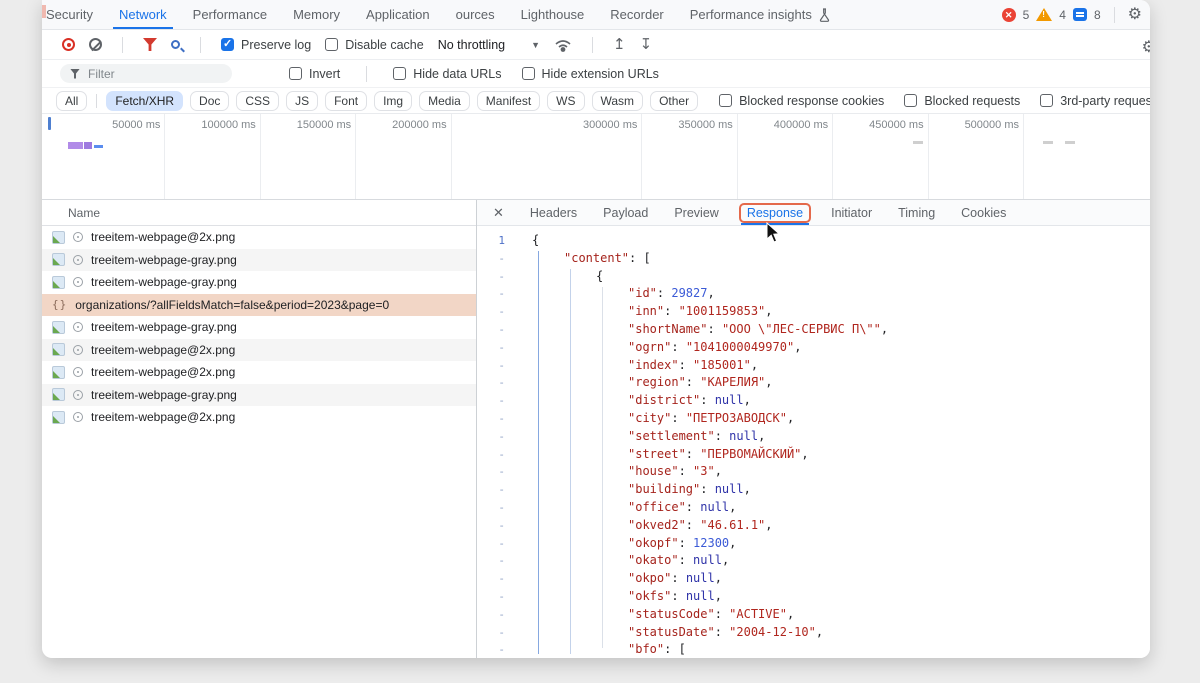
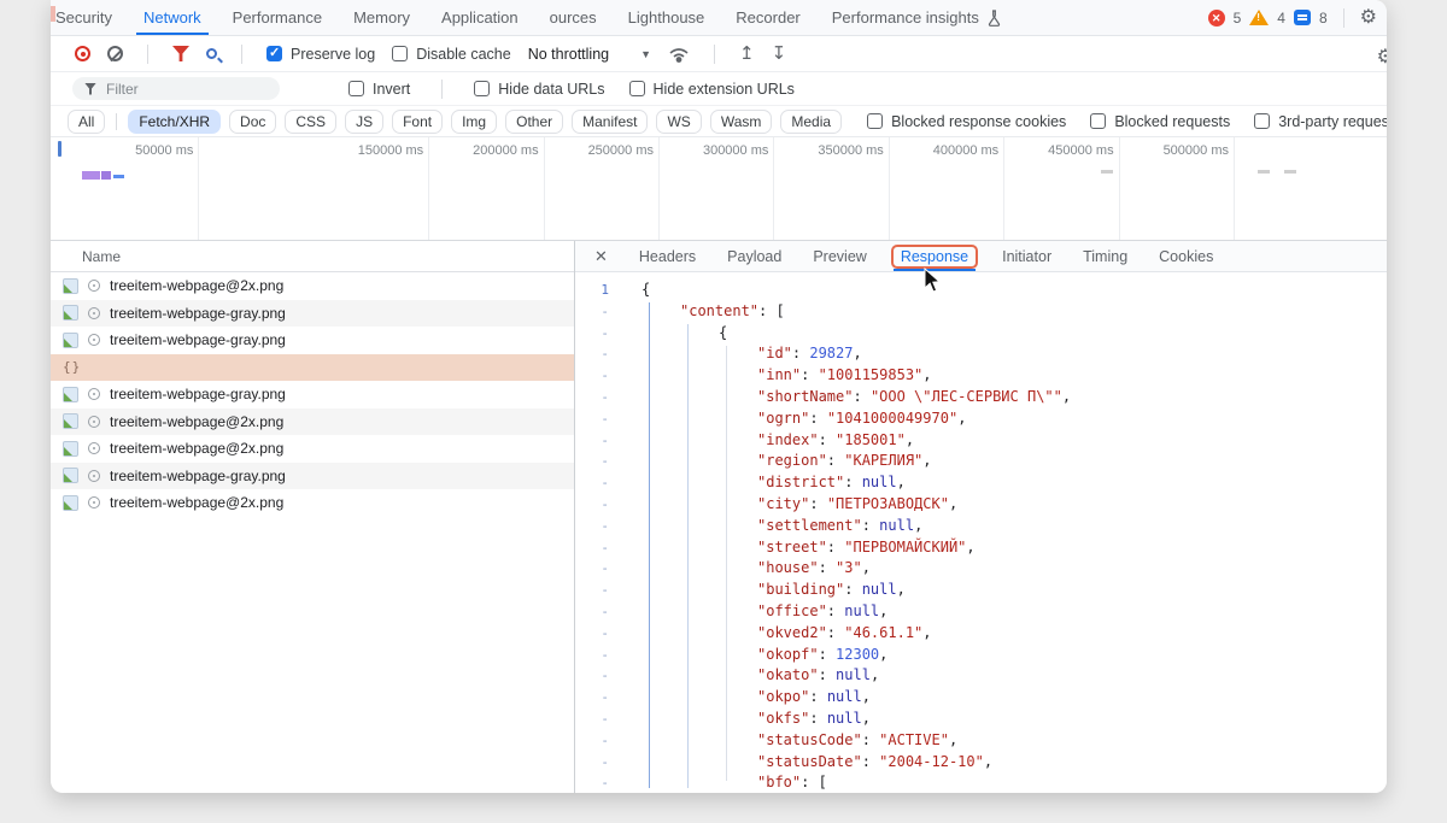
  Security
  Network
  Performance
  Memory
  Application
  ources
  Lighthouse
  Recorder
  Performance insights
  ✕
  5
  4
  8
  ⚙
  Preserve log
  Disable cache
  No throttling
  ▼
  ↥
  ↧
  ⚙
  Filter
  Invert
  Hide data URLs
  Hide extension URLs
  All
  Fetch/XHR
  Doc
  CSS
  JS
  Font
  Img
- Media
+ Other
  Manifest
  WS
  Wasm
- Other
+ Media
  Blocked response cookies
  Blocked requests
  3rd-party reques
  50000 ms
- 100000 ms
  150000 ms
  200000 ms
+ 250000 ms
  300000 ms
  350000 ms
  400000 ms
  450000 ms
  500000 ms
  Name
  treeitem-webpage@2x.png
  treeitem-webpage-gray.png
  treeitem-webpage-gray.png
  {}
- organizations/?allFieldsMatch=false&period=2023&page=0
  treeitem-webpage-gray.png
  treeitem-webpage@2x.png
  treeitem-webpage@2x.png
  treeitem-webpage-gray.png
  treeitem-webpage@2x.png
  ✕
  Headers
  Payload
  Preview
  Response
  Initiator
  Timing
  Cookies
  1
  {
  -
  "content": [
  -
  {
  -
  "id": 29827,
  -
  "inn": "1001159853",
  -
  "shortName": "ООО \"ЛЕС-СЕРВИС П\"",
  -
  "ogrn": "1041000049970",
  -
  "index": "185001",
  -
  "region": "КАРЕЛИЯ",
  -
  "district": null,
  -
  "city": "ПЕТРОЗАВОДСК",
  -
  "settlement": null,
  -
  "street": "ПЕРВОМАЙСКИЙ",
  -
  "house": "3",
  -
  "building": null,
  -
  "office": null,
  -
  "okved2": "46.61.1",
  -
  "okopf": 12300,
  -
  "okato": null,
  -
  "okpo": null,
  -
  "okfs": null,
  -
  "statusCode": "ACTIVE",
  -
  "statusDate": "2004-12-10",
  -
  "bfo": [
